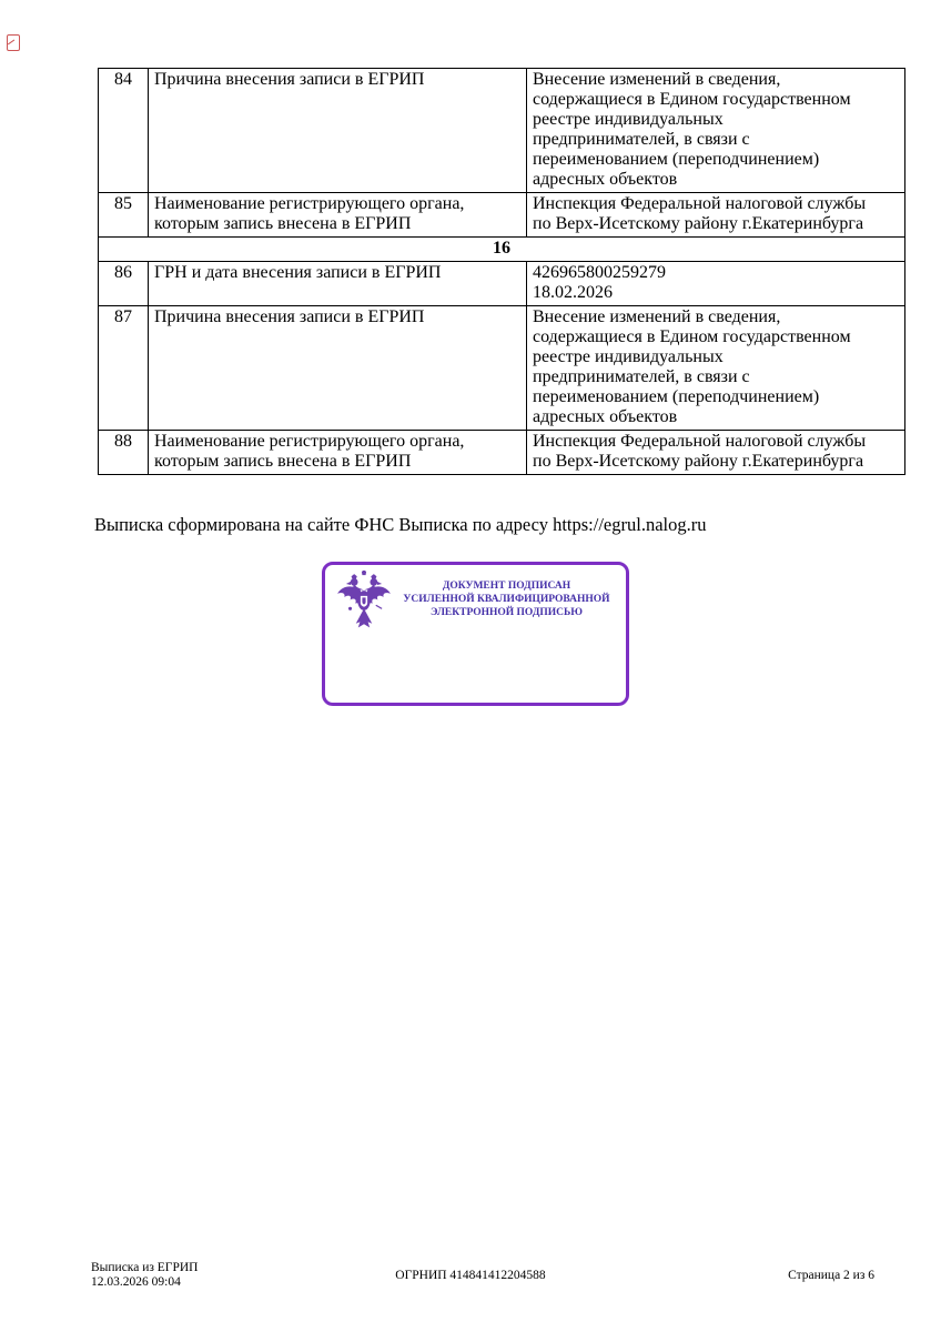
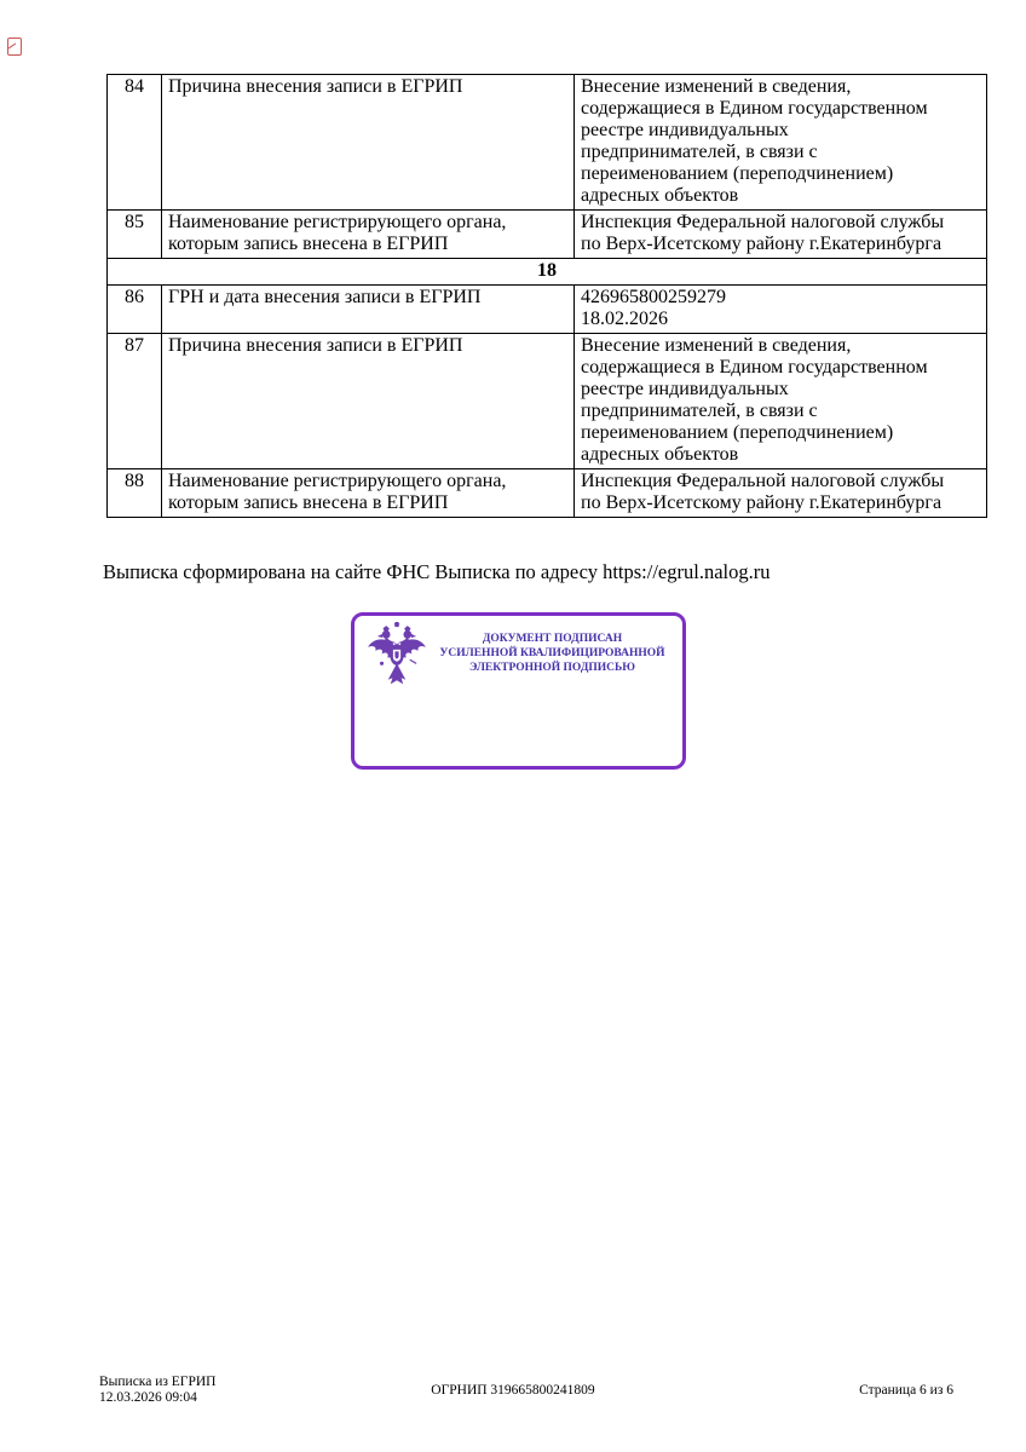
  84	Причина внесения записи в ЕГРИП	Внесение изменений в сведения, содержащиеся в Едином государственном реестре индивидуальных предпринимателей, в связи с переименованием (переподчинением) адресных объектов
  85	Наименование регистрирующего органа, которым запись внесена в ЕГРИП	Инспекция Федеральной налоговой службы по Верх-Исетскому району г.Екатеринбурга
- 16
+ 18
  86	ГРН и дата внесения записи в ЕГРИП	426965800259279 18.02.2026
  87	Причина внесения записи в ЕГРИП	Внесение изменений в сведения, содержащиеся в Едином государственном реестре индивидуальных предпринимателей, в связи с переименованием (переподчинением) адресных объектов
  88	Наименование регистрирующего органа, которым запись внесена в ЕГРИП	Инспекция Федеральной налоговой службы по Верх-Исетскому району г.Екатеринбурга
  Выписка сформирована на сайте ФНС Выписка по адресу https://egrul.nalog.ru
  ДОКУМЕНТ ПОДПИСАН
  УСИЛЕННОЙ КВАЛИФИЦИРОВАННОЙ
  ЭЛЕКТРОННОЙ ПОДПИСЬЮ
  Выписка из ЕГРИП
  12.03.2026 09:04
- ОГРНИП 414841412204588
+ ОГРНИП 319665800241809
- Страница 2 из 6
+ Страница 6 из 6
